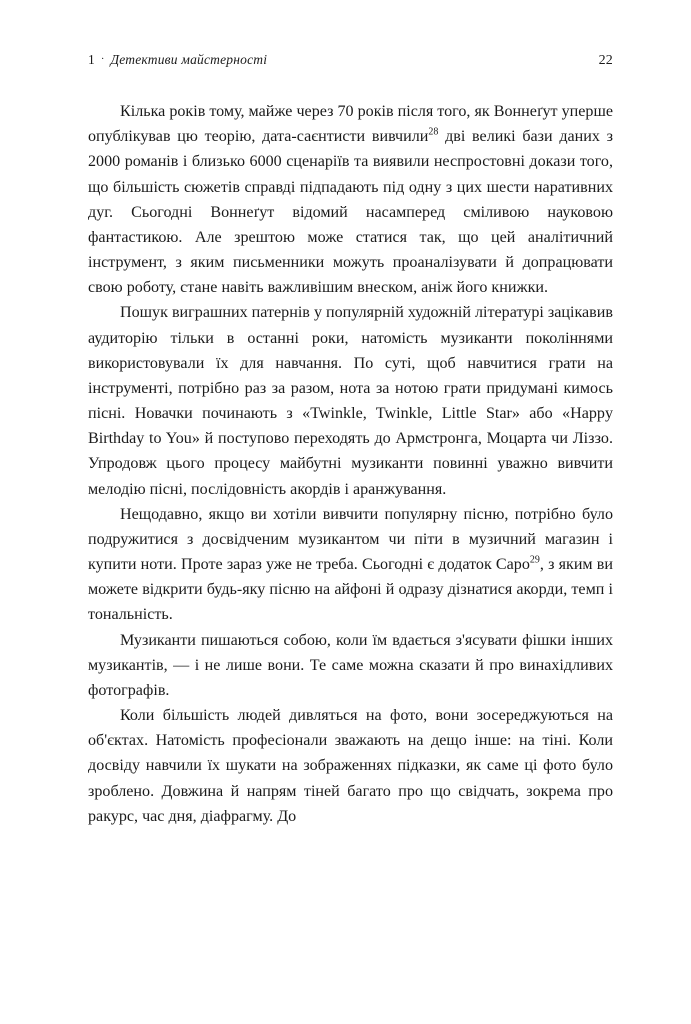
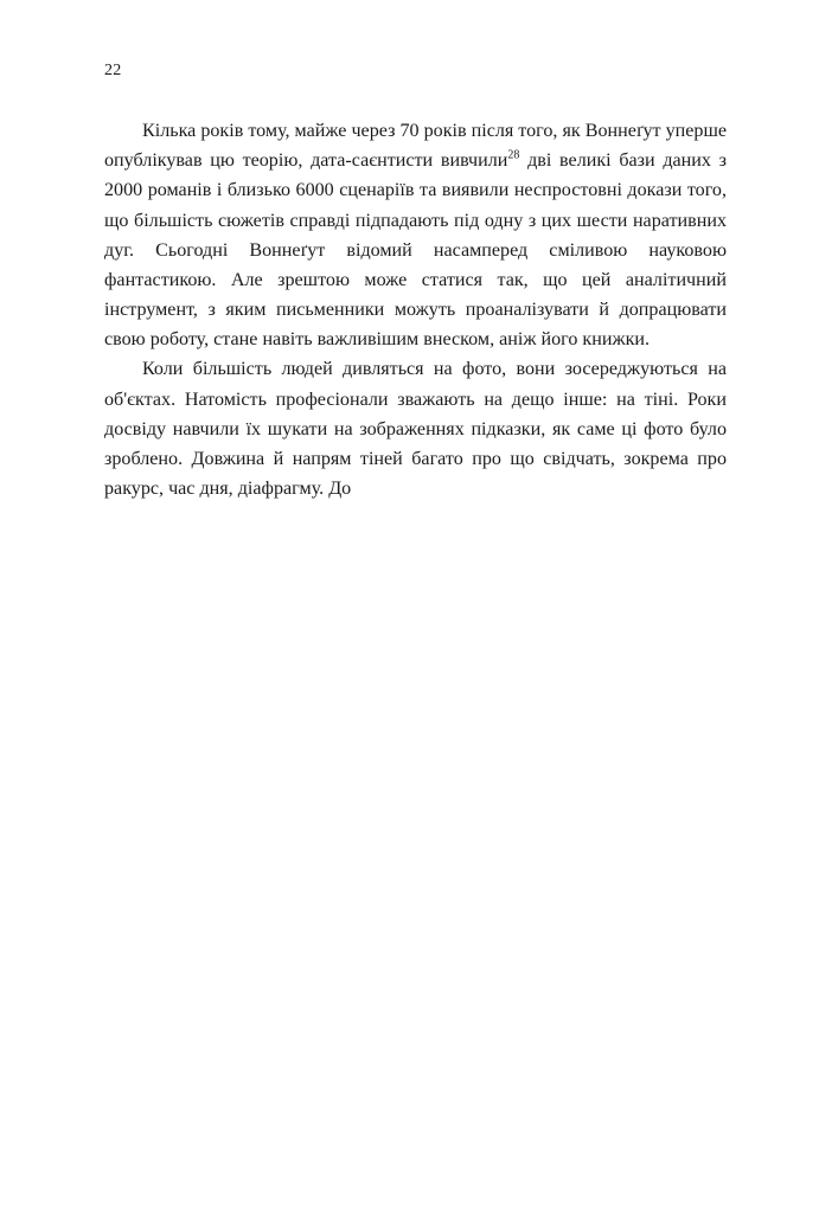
- 1
- ·
- Детективи майстерності
  22
  Кілька років тому, майже через 70 років після того, як Воннеґут уперше опублікував цю теорію, дата-саєнтисти вивчили28 дві великі бази даних з 2000 романів і близько 6000 сценаріїв та виявили неспростовні докази того, що більшість сюжетів справді підпадають під одну з цих шести наративних дуг. Сьогодні Воннеґут відомий насамперед сміливою науковою фантастикою. Але зрештою може статися так, що цей аналітичний інструмент, з яким письменники можуть проаналізувати й допрацювати свою роботу, стане навіть важливішим внеском, аніж його книжки.
- Пошук виграшних патернів у популярній художній літературі зацікавив аудиторію тільки в останні роки, натомість музиканти поколіннями використовували їх для навчання. По суті, щоб навчитися грати на інструменті, потрібно раз за разом, нота за нотою грати придумані кимось пісні. Новачки починають з «Twinkle, Twinkle, Little Star» або «Happy Birthday to You» й поступово переходять до Армстронга, Моцарта чи Ліззо. Упродовж цього процесу майбутні музиканти повинні уважно вивчити мелодію пісні, послідовність акордів і аранжування.
- Нещодавно, якщо ви хотіли вивчити популярну пісню, потрібно було подружитися з досвідченим музикантом чи піти в музичний магазин і купити ноти. Проте зараз уже не треба. Сьогодні є додаток Capo29, з яким ви можете відкрити будь-яку пісню на айфоні й одразу дізнатися акорди, темп і тональність.
- Музиканти пишаються собою, коли їм вдається з'ясувати фішки інших музикантів, — і не лише вони. Те саме можна сказати й про винахідливих фотографів.
- Коли більшість людей дивляться на фото, вони зосереджуються на об'єктах. Натомість професіонали зважають на дещо інше: на тіні. Коли досвіду навчили їх шукати на зображеннях підказки, як саме ці фото було зроблено. Довжина й напрям тіней багато про що свідчать, зокрема про ракурс, час дня, діафрагму. До
+ Коли більшість людей дивляться на фото, вони зосереджуються на об'єктах. Натомість професіонали зважають на дещо інше: на тіні. Роки досвіду навчили їх шукати на зображеннях підказки, як саме ці фото було зроблено. Довжина й напрям тіней багато про що свідчать, зокрема про ракурс, час дня, діафрагму. До
